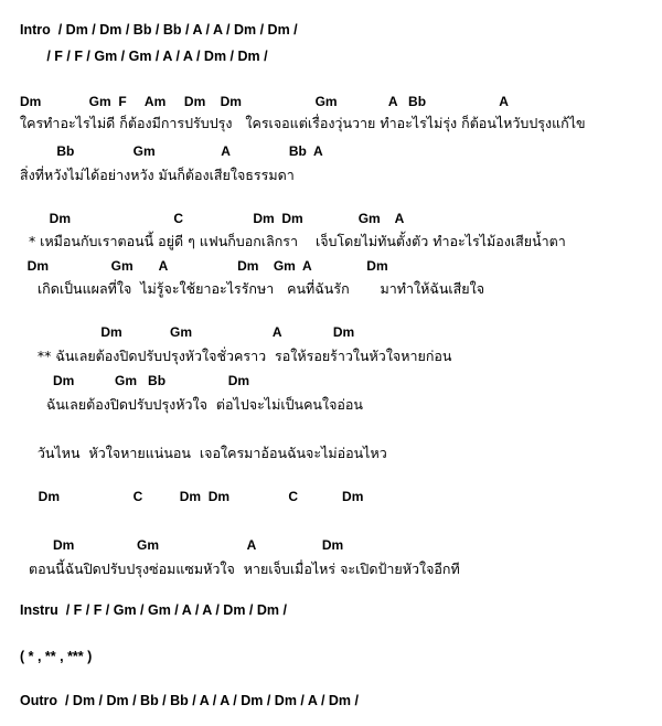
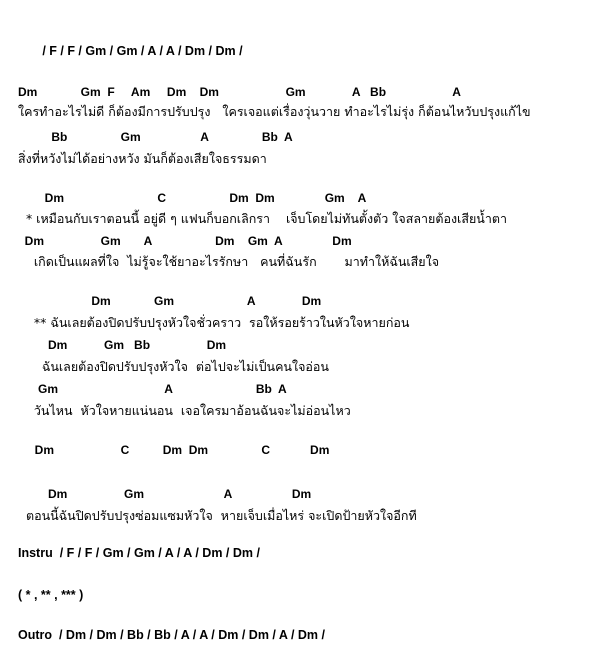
- Intro / Dm / Dm / Bb / Bb / A / A / Dm / Dm /
  / F / F / Gm / Gm / A / A / Dm / Dm /
  Dm Gm F Am Dm Dm Gm A Bb A
  ใครทำอะไรไม่ดี ก็ต้องมีการปรับปรุง ใครเจอแต่เรื่องวุ่นวาย ทำอะไรไม่รุ่ง ก็ต้อนไหวับปรุงแก้ไข
  Bb Gm A Bb A
  สิ่งที่หวังไม่ได้อย่างหวัง มันก็ต้องเสียใจธรรมดา
  Dm C Dm Dm Gm A
- * เหมือนกับเราตอนนี้ อยู่ดี ๆ แฟนก็บอกเลิกรา เจ็บโดยไม่ทันตั้งตัว ทำอะไรไม้องเสียน้ำตา
+ * เหมือนกับเราตอนนี้ อยู่ดี ๆ แฟนก็บอกเลิกรา เจ็บโดยไม่ทันตั้งตัว ใจสลายต้องเสียน้ำตา
  Dm Gm A Dm Gm A Dm
  เกิดเป็นแผลที่ใจ ไม่รู้จะใช้ยาอะไรรักษา คนที่ฉันรัก มาทำให้ฉันเสียใจ
  Dm Gm A Dm
  ** ฉันเลยต้องปิดปรับปรุงหัวใจชั่วคราว รอให้รอยร้าวในหัวใจหายก่อน
  Dm Gm Bb Dm
  ฉันเลยต้องปิดปรับปรุงหัวใจ ต่อไปจะไม่เป็นคนใจอ่อน
+ Gm A Bb A
  วันไหน หัวใจหายแน่นอน เจอใครมาอ้อนฉันจะไม่อ่อนไหว
  Dm C Dm Dm C Dm
  Dm Gm A Dm
  ตอนนี้ฉันปิดปรับปรุงซ่อมแซมหัวใจ หายเจ็บเมื่อไหร่ จะเปิดป้ายหัวใจอีกที
  Instru / F / F / Gm / Gm / A / A / Dm / Dm /
  ( * , ** , *** )
  Outro / Dm / Dm / Bb / Bb / A / A / Dm / Dm / A / Dm /
